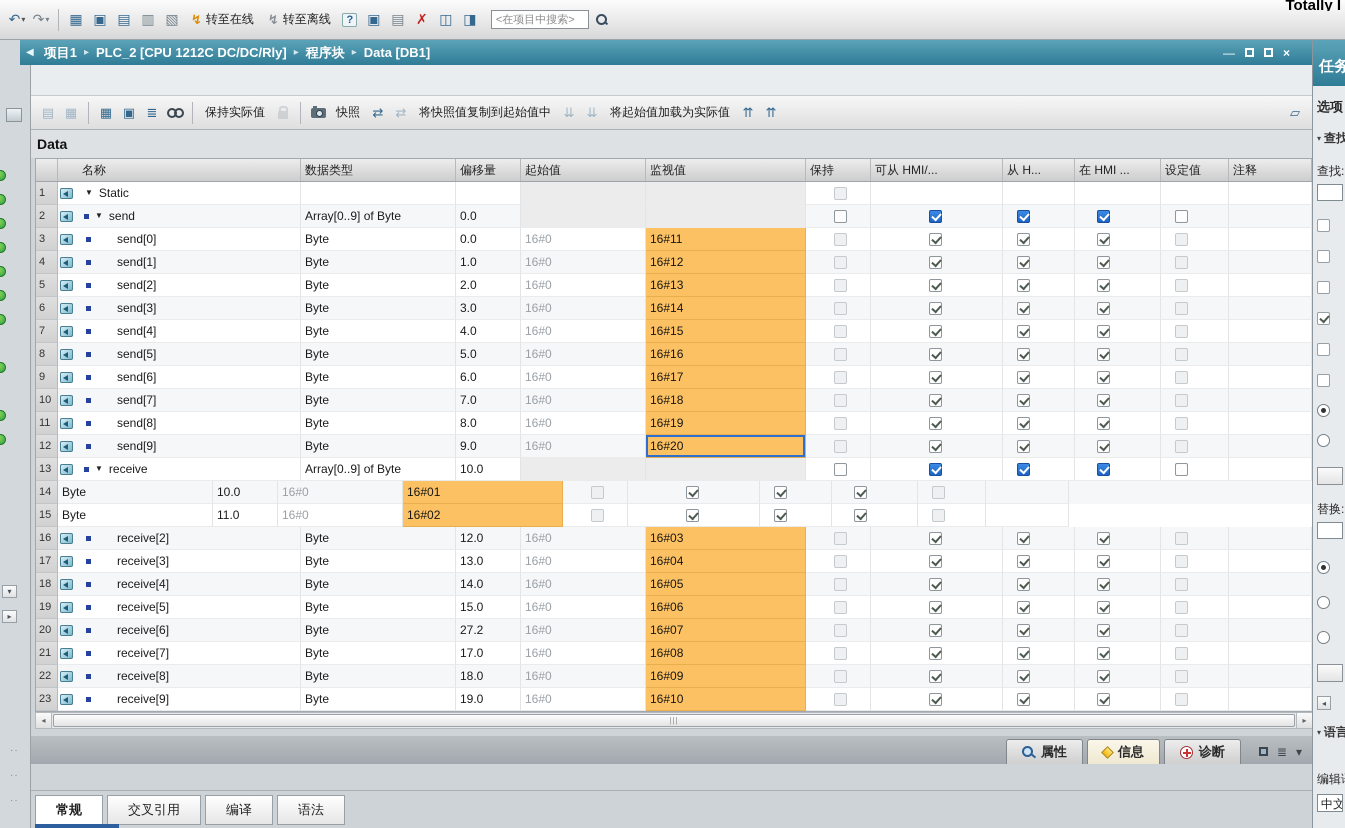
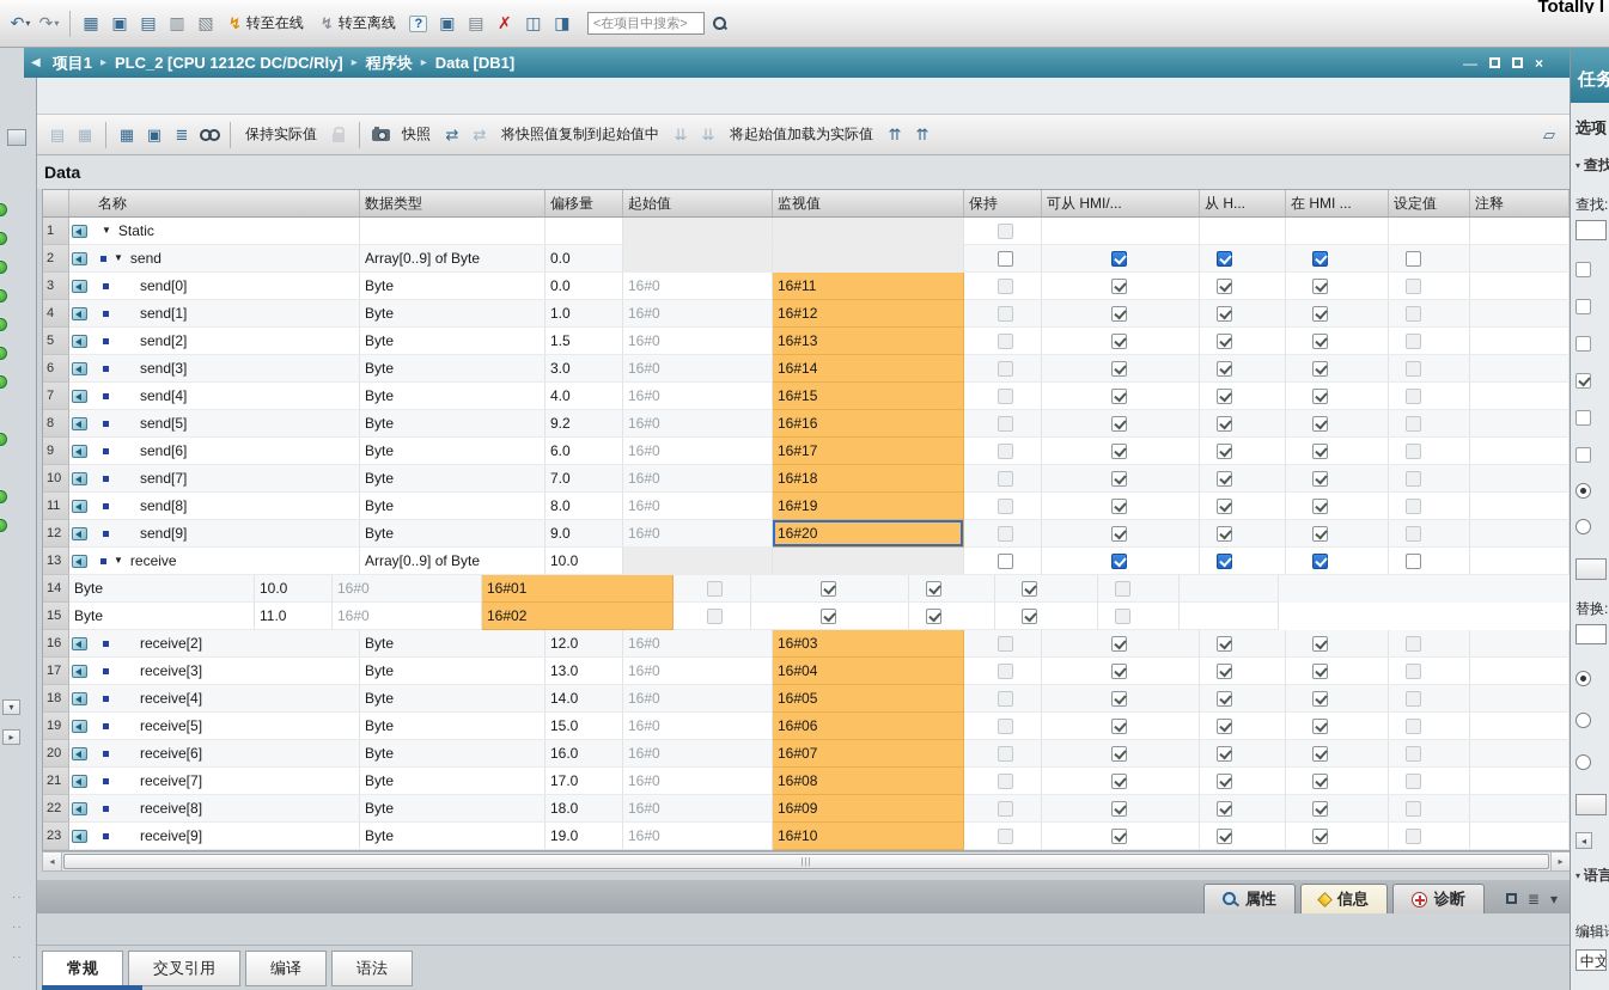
  ↶
  ▾
  ↷
  ▾
  ▦
  ▣
  ▤
  ▥
  ▧
  ↯
  转至在线
  ↯
  转至离线
  ?
  ▣
  ▤
  ✗
  ◫
  ◨
  <在项目中搜索>
  Totally I
  ▾
  ▸
  ··
  ··
  ··
  ◀
  项目1
  ▸
  PLC_2 [CPU 1212C DC/DC/Rly]
  ▸
  程序块
  ▸
  Data [DB1]
  —
  ×
  ▤
  ▦
  ▦
  ▣
  ≣
  保持实际值
  快照
  ⇄
  ⇄
  将快照值复制到起始值中
  ⇊
  ⇊
  将起始值加载为实际值
  ⇈
  ⇈
  ▱
  Data
  名称
  数据类型
  偏移量
  起始值
  监视值
  保持
  可从 HMI/...
  从 H...
  在 HMI ...
  设定值
  注释
  1
  ▼
  Static
  2
  ▼
  send
  Array[0..9] of Byte
  0.0
  3
  send[0]
  Byte
  0.0
  16#0
  16#11
  4
  send[1]
  Byte
  1.0
  16#0
  16#12
  5
  send[2]
  Byte
- 2.0
+ 1.5
  16#0
  16#13
  6
  send[3]
  Byte
  3.0
  16#0
  16#14
  7
  send[4]
  Byte
  4.0
  16#0
  16#15
  8
  send[5]
  Byte
- 5.0
+ 9.2
  16#0
  16#16
  9
  send[6]
  Byte
  6.0
  16#0
  16#17
  10
  send[7]
  Byte
  7.0
  16#0
  16#18
  11
  send[8]
  Byte
  8.0
  16#0
  16#19
  12
  send[9]
  Byte
  9.0
  16#0
  16#20
  13
  ▼
  receive
  Array[0..9] of Byte
  10.0
  14
  Byte
  10.0
  16#0
  16#01
  15
  Byte
  11.0
  16#0
  16#02
  16
  receive[2]
  Byte
  12.0
  16#0
  16#03
  17
  receive[3]
  Byte
  13.0
  16#0
  16#04
  18
  receive[4]
  Byte
  14.0
  16#0
  16#05
  19
  receive[5]
  Byte
  15.0
  16#0
  16#06
  20
  receive[6]
  Byte
- 27.2
+ 16.0
  16#0
  16#07
  21
  receive[7]
  Byte
  17.0
  16#0
  16#08
  22
  receive[8]
  Byte
  18.0
  16#0
  16#09
  23
  receive[9]
  Byte
  19.0
  16#0
  16#10
  ◂
  |||
  ▸
  属性
  信息
  诊断
  ≣
  ▾
  常规
  交叉引用
  编译
  语法
  任务
  选项
  ▾
  查找:
  替换:
  ◂
  ▾
  中文
